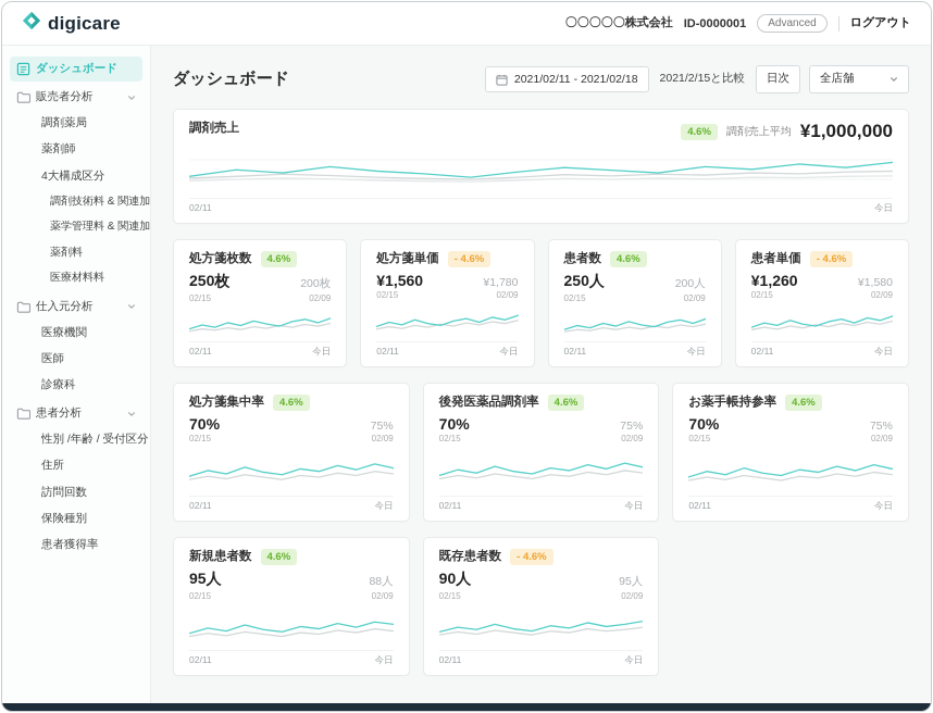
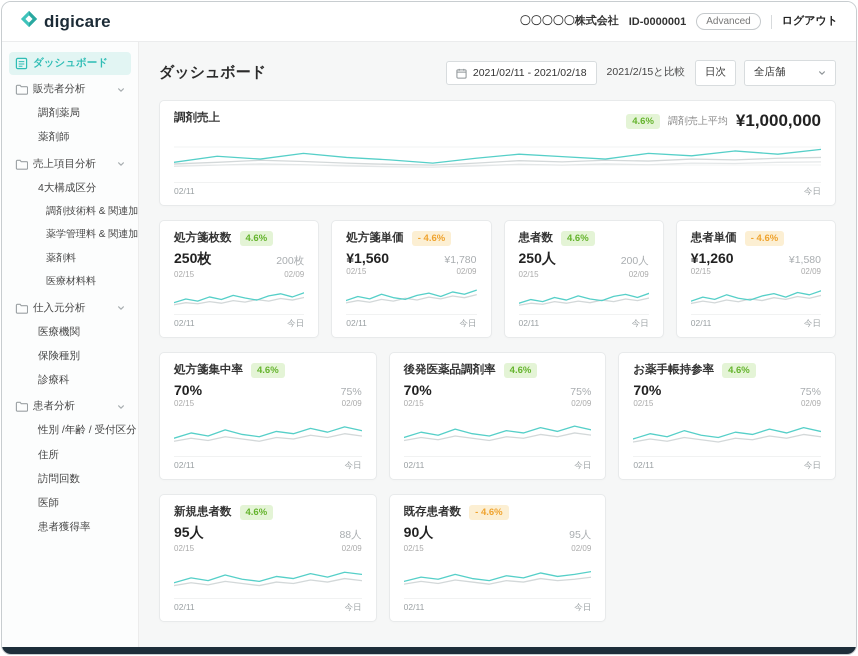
  digicare
  〇〇〇〇〇株式会社
  ID-0000001
  Advanced
  ログアウト
  ダッシュボード
  販売者分析
  調剤薬局
  薬剤師
+ 売上項目分析
  4大構成区分
  調剤技術料 & 関連加
  薬学管理料 & 関連加
  薬剤料
  医療材料料
  仕入元分析
  医療機関
- 医師
+ 保険種別
  診療科
  患者分析
  性別 /年齢 / 受付区分
  住所
  訪問回数
- 保険種別
+ 医師
  患者獲得率
  ダッシュボード
  2021/02/11 - 2021/02/18
  2021/2/15と比較
  日次
  全店舗
  調剤売上
  4.6%
  調剤売上平均
  ¥1,000,000
  02/11
  今日
  処方箋枚数
  4.6%
  250枚
  02/15
  200枚
  02/09
  02/11
  今日
  処方箋単価
  - 4.6%
  ¥1,560
  02/15
  ¥1,780
  02/09
  02/11
  今日
  患者数
  4.6%
  250人
  02/15
  200人
  02/09
  02/11
  今日
  患者単価
  - 4.6%
  ¥1,260
  02/15
  ¥1,580
  02/09
  02/11
  今日
  処方箋集中率
  4.6%
  70%
  02/15
  75%
  02/09
  02/11
  今日
  後発医薬品調剤率
  4.6%
  70%
  02/15
  75%
  02/09
  02/11
  今日
  お薬手帳持参率
  4.6%
  70%
  02/15
  75%
  02/09
  02/11
  今日
  新規患者数
  4.6%
  95人
  02/15
  88人
  02/09
  02/11
  今日
  既存患者数
  - 4.6%
  90人
  02/15
  95人
  02/09
  02/11
  今日
